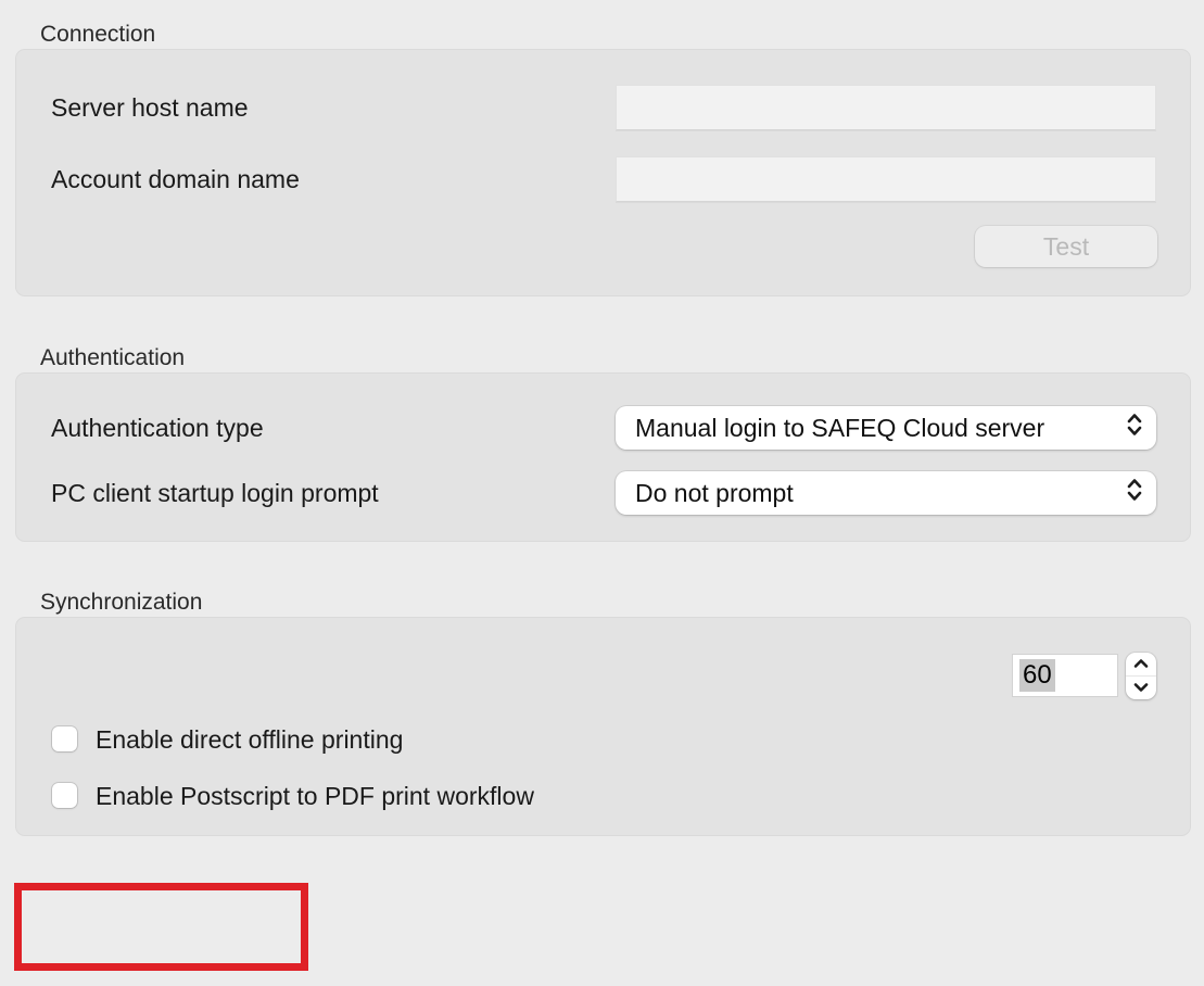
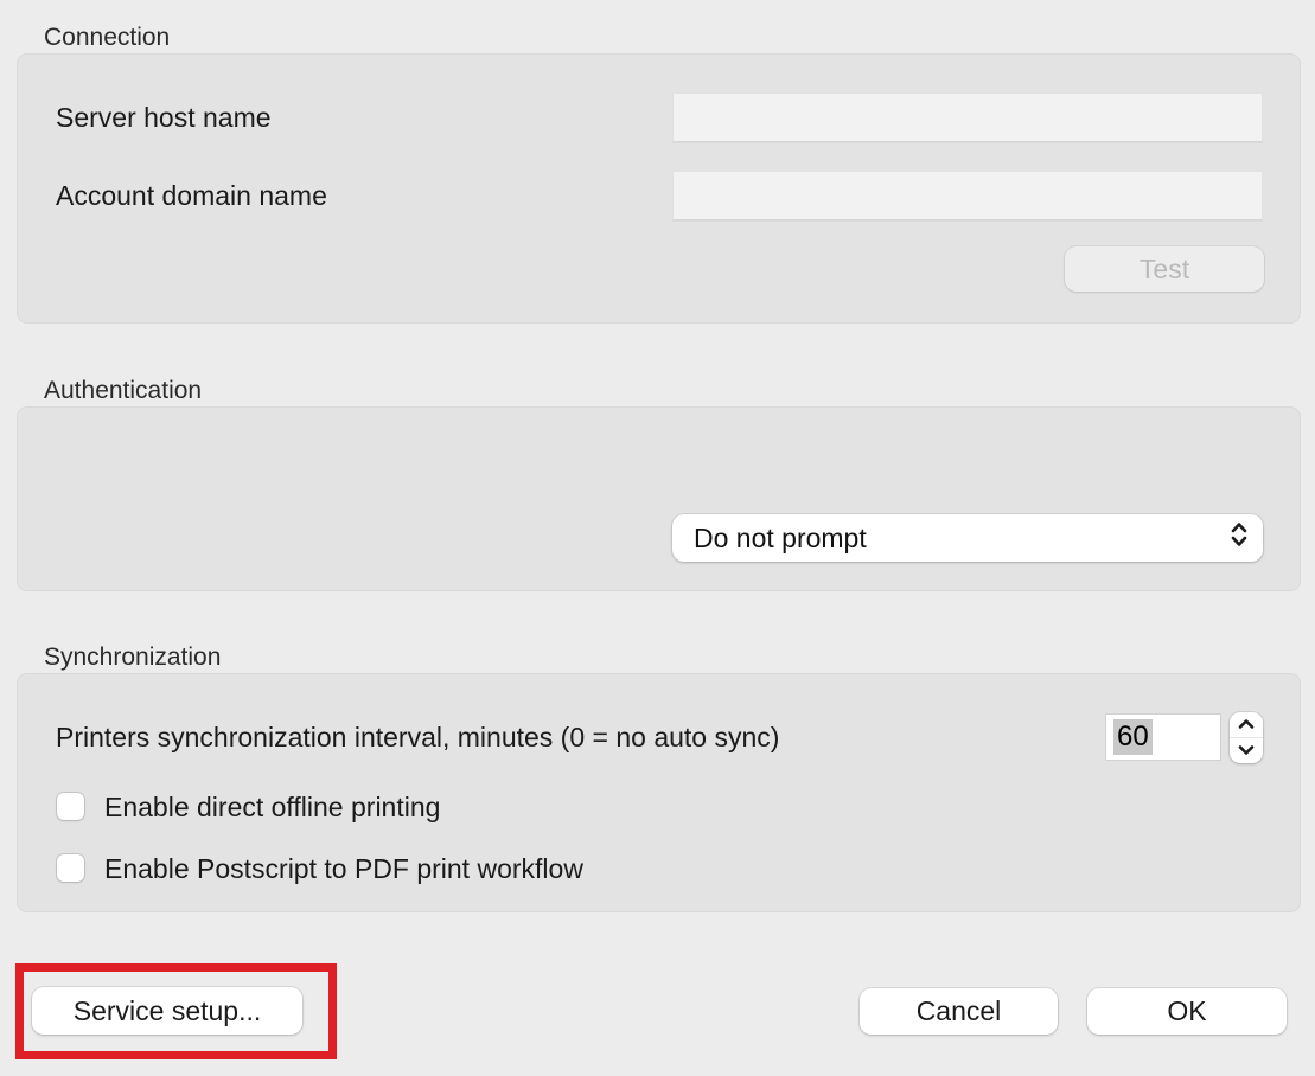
  Connection
  Server host name
  Account domain name
  Test
  Authentication
- Authentication type
- Manual login to SAFEQ Cloud server
- PC client startup login prompt
  Do not prompt
  Synchronization
+ Printers synchronization interval, minutes (0 = no auto sync)
  60
  Enable direct offline printing
  Enable Postscript to PDF print workflow
+ Service setup...
+ Cancel
+ OK
